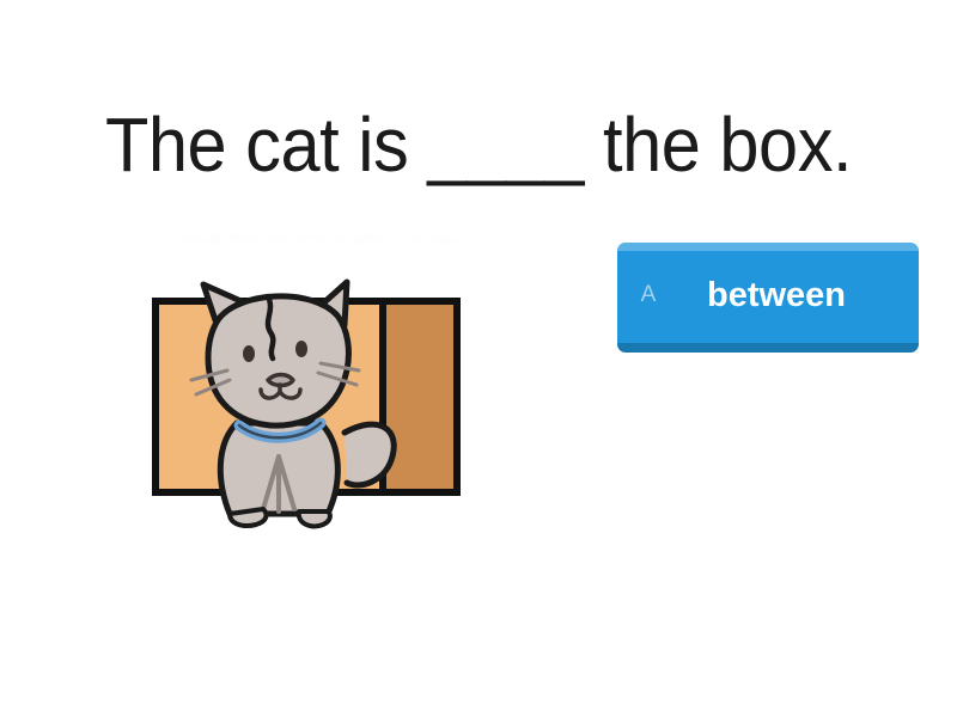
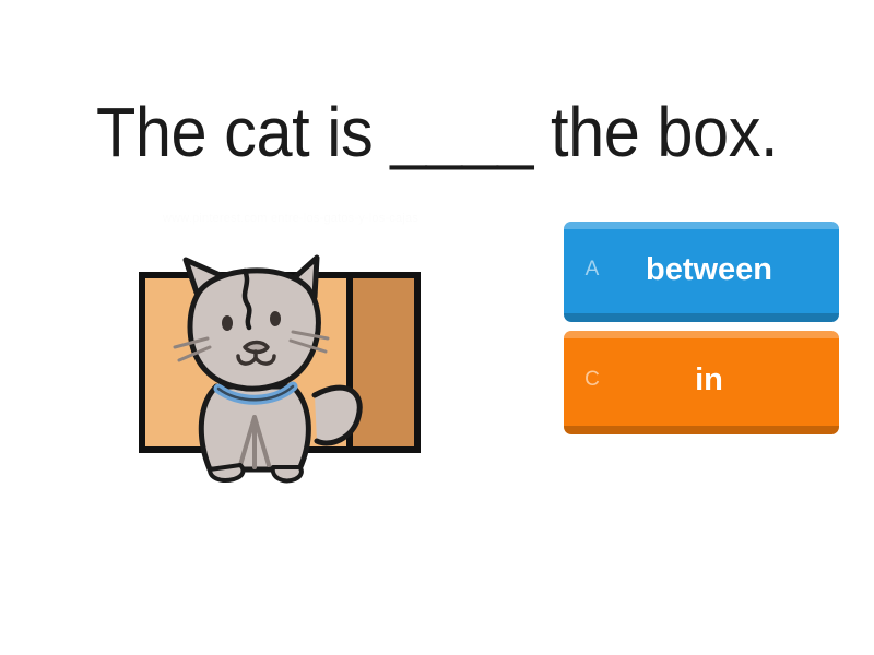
  The cat is ____ the box.
  A
  between
+ C
+ in
